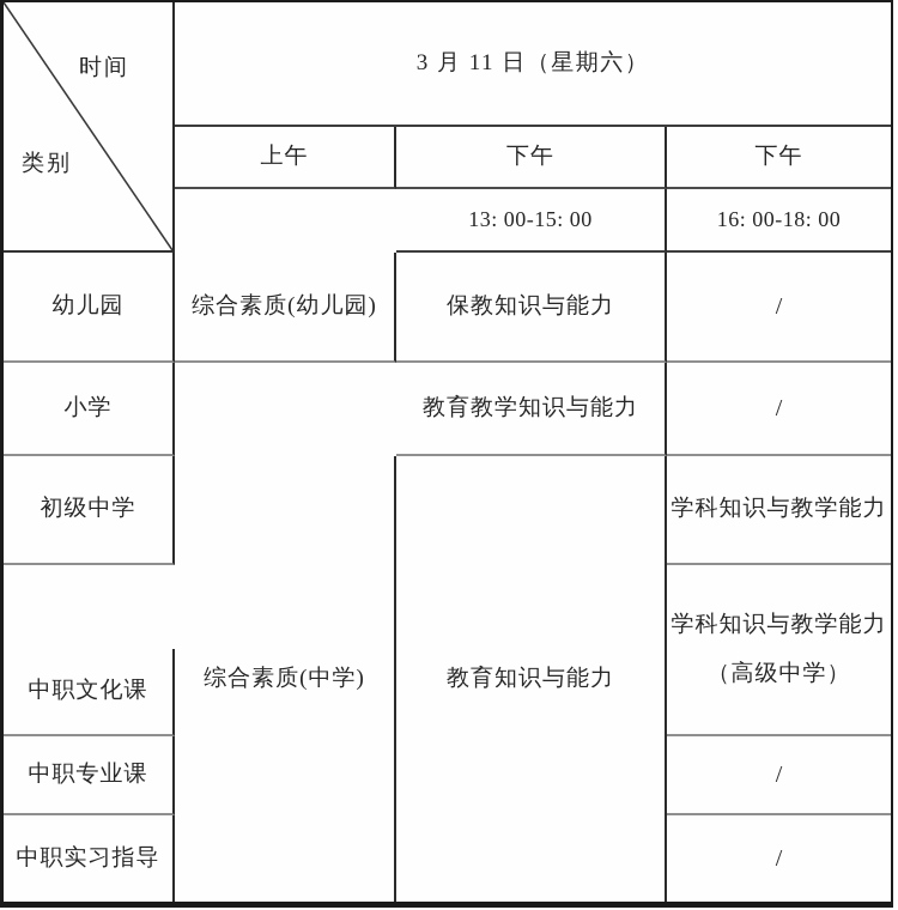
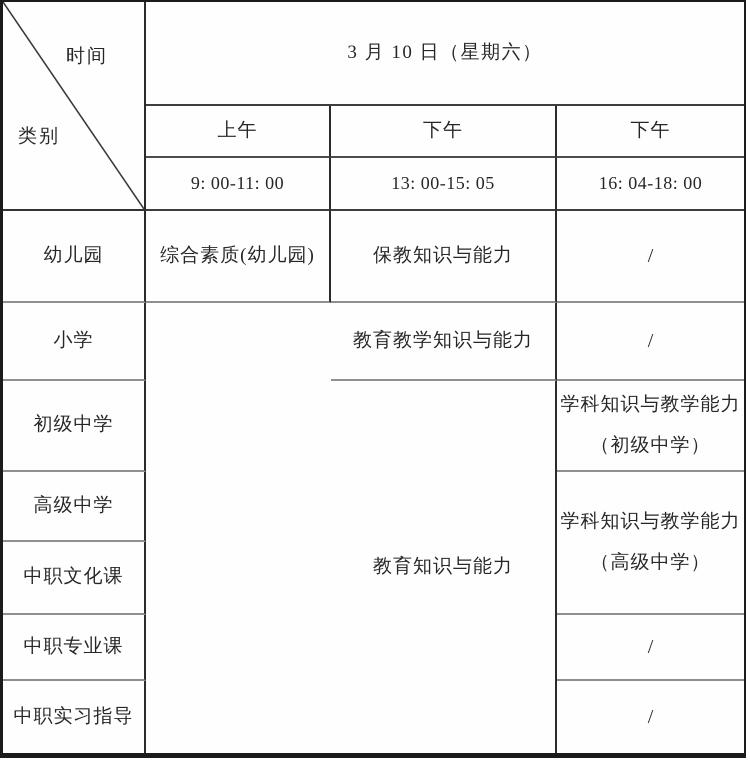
  时间
  类别
- 3 月 11 日（星期六）
+ 3 月 10 日（星期六）
  上午
  下午
  下午
+ 9: 00-11: 00
- 13: 00-15: 00
+ 13: 00-15: 05
- 16: 00-18: 00
+ 16: 04-18: 00
  幼儿园
  综合素质(幼儿园)
  保教知识与能力
  /
  小学
  教育教学知识与能力
  /
  初级中学
- 综合素质(中学)
  教育知识与能力
  学科知识与教学能力
+ （初级中学）
+ 高级中学
  学科知识与教学能力
  （高级中学）
  中职文化课
  中职专业课
  /
  中职实习指导
  /
